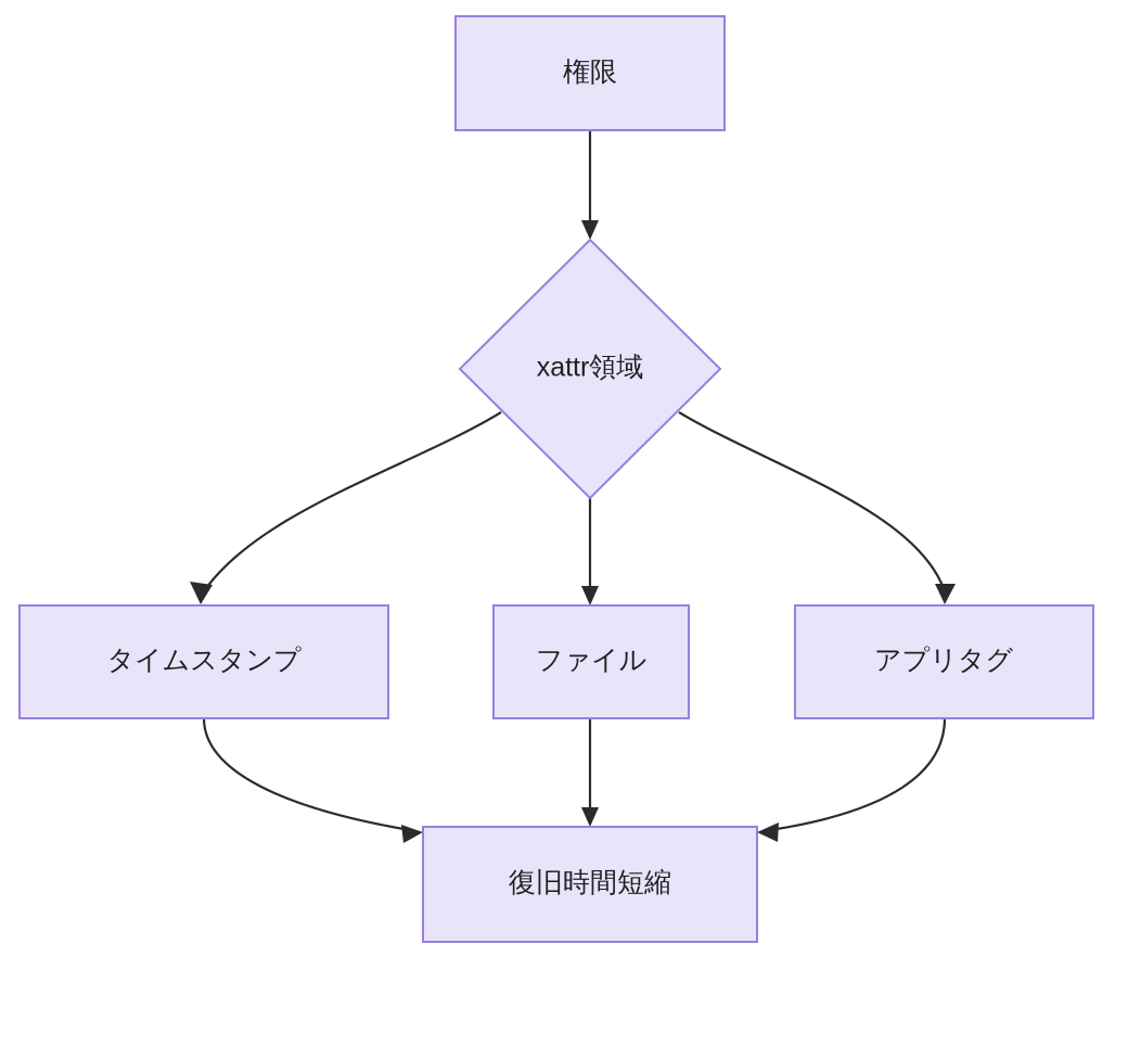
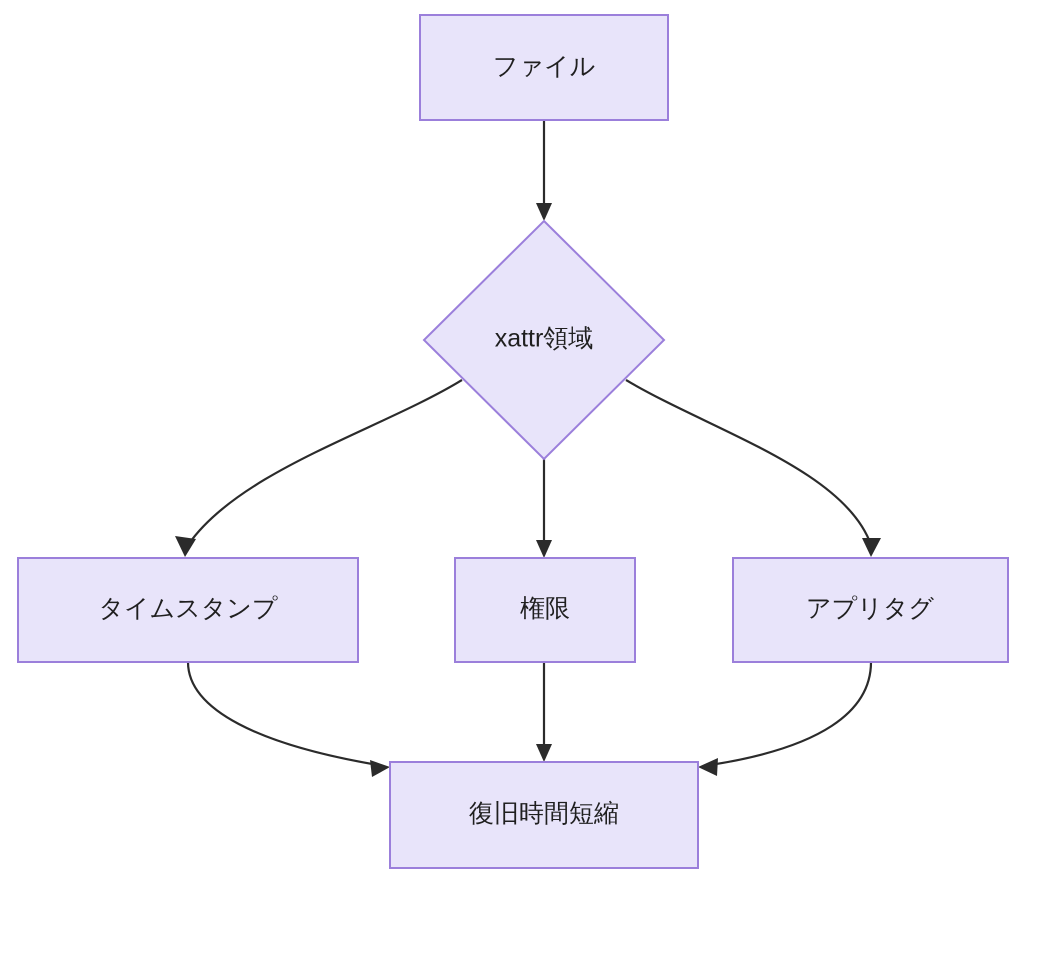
- 権限
+ ファイル
  xattr領域
  タイムスタンプ
- ファイル
+ 権限
  アプリタグ
  復旧時間短縮
